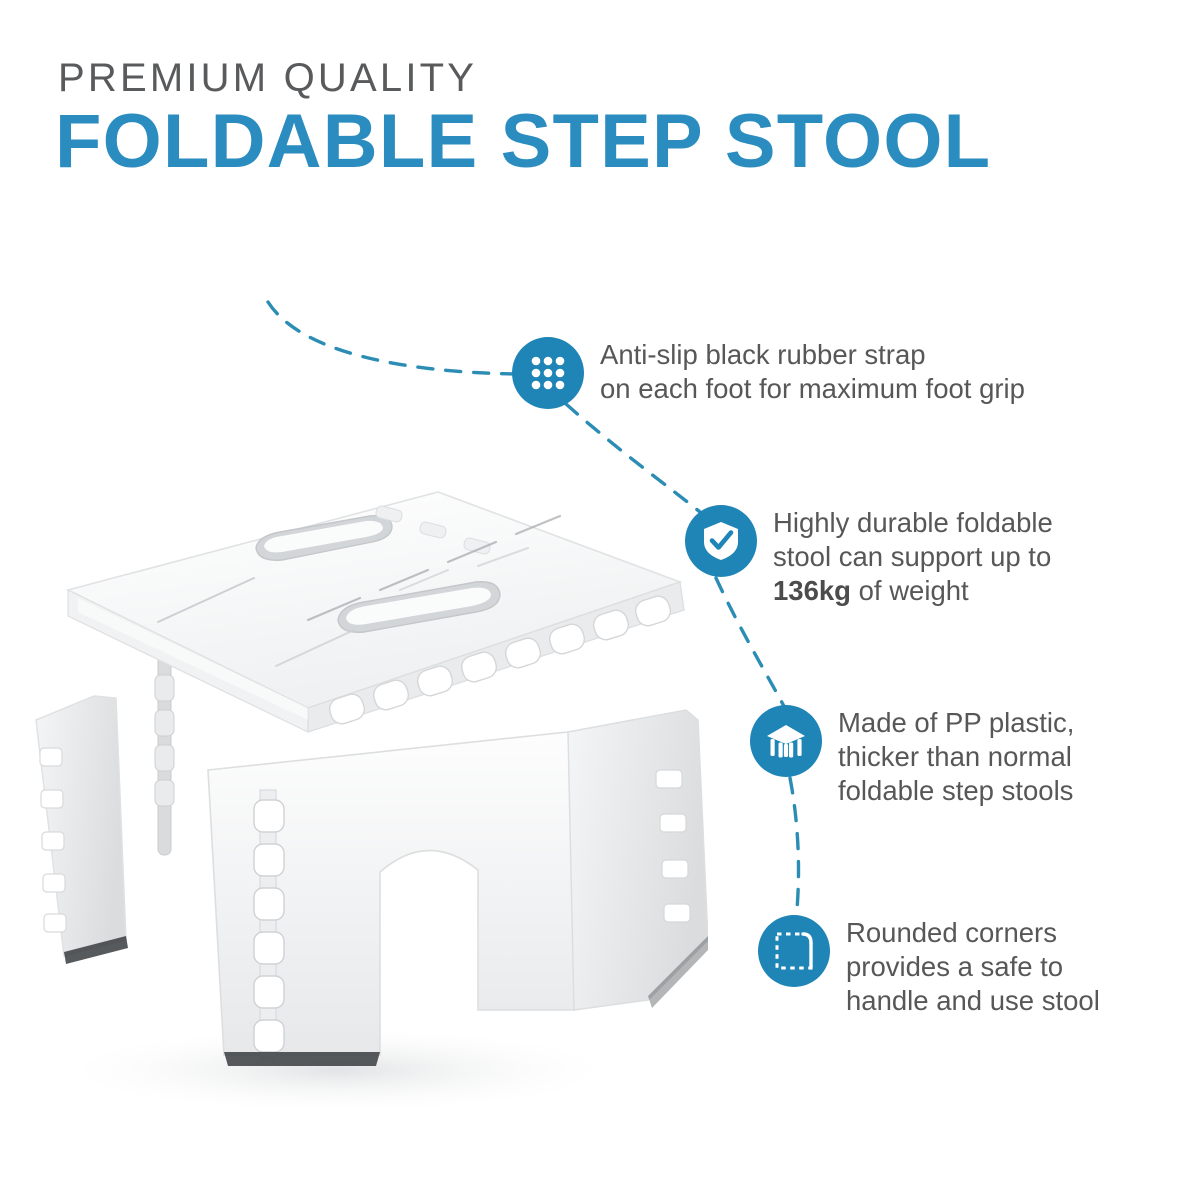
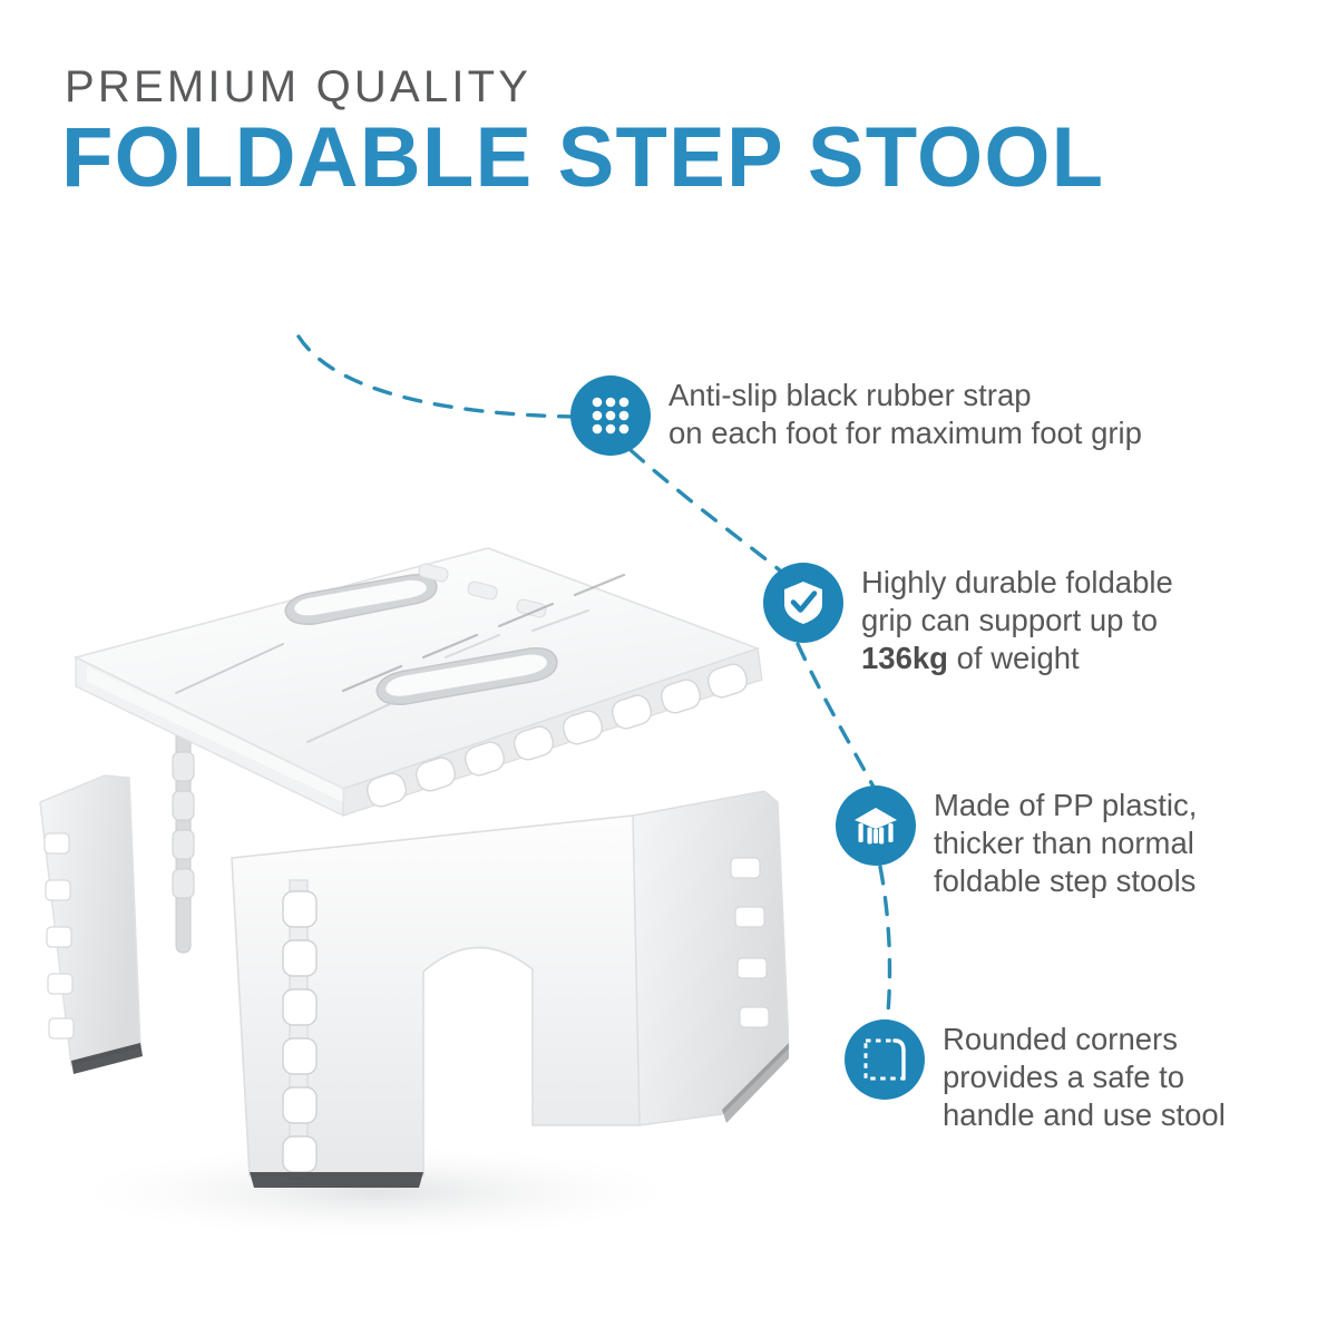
  PREMIUM QUALITY
  FOLDABLE STEP STOOL
  Anti-slip black rubber strap
  on each foot for maximum foot grip
  Highly durable foldable
- stool can support up to
+ grip can support up to
  136kg of weight
  Made of PP plastic,
  thicker than normal
  foldable step stools
  Rounded corners
  provides a safe to
  handle and use stool
